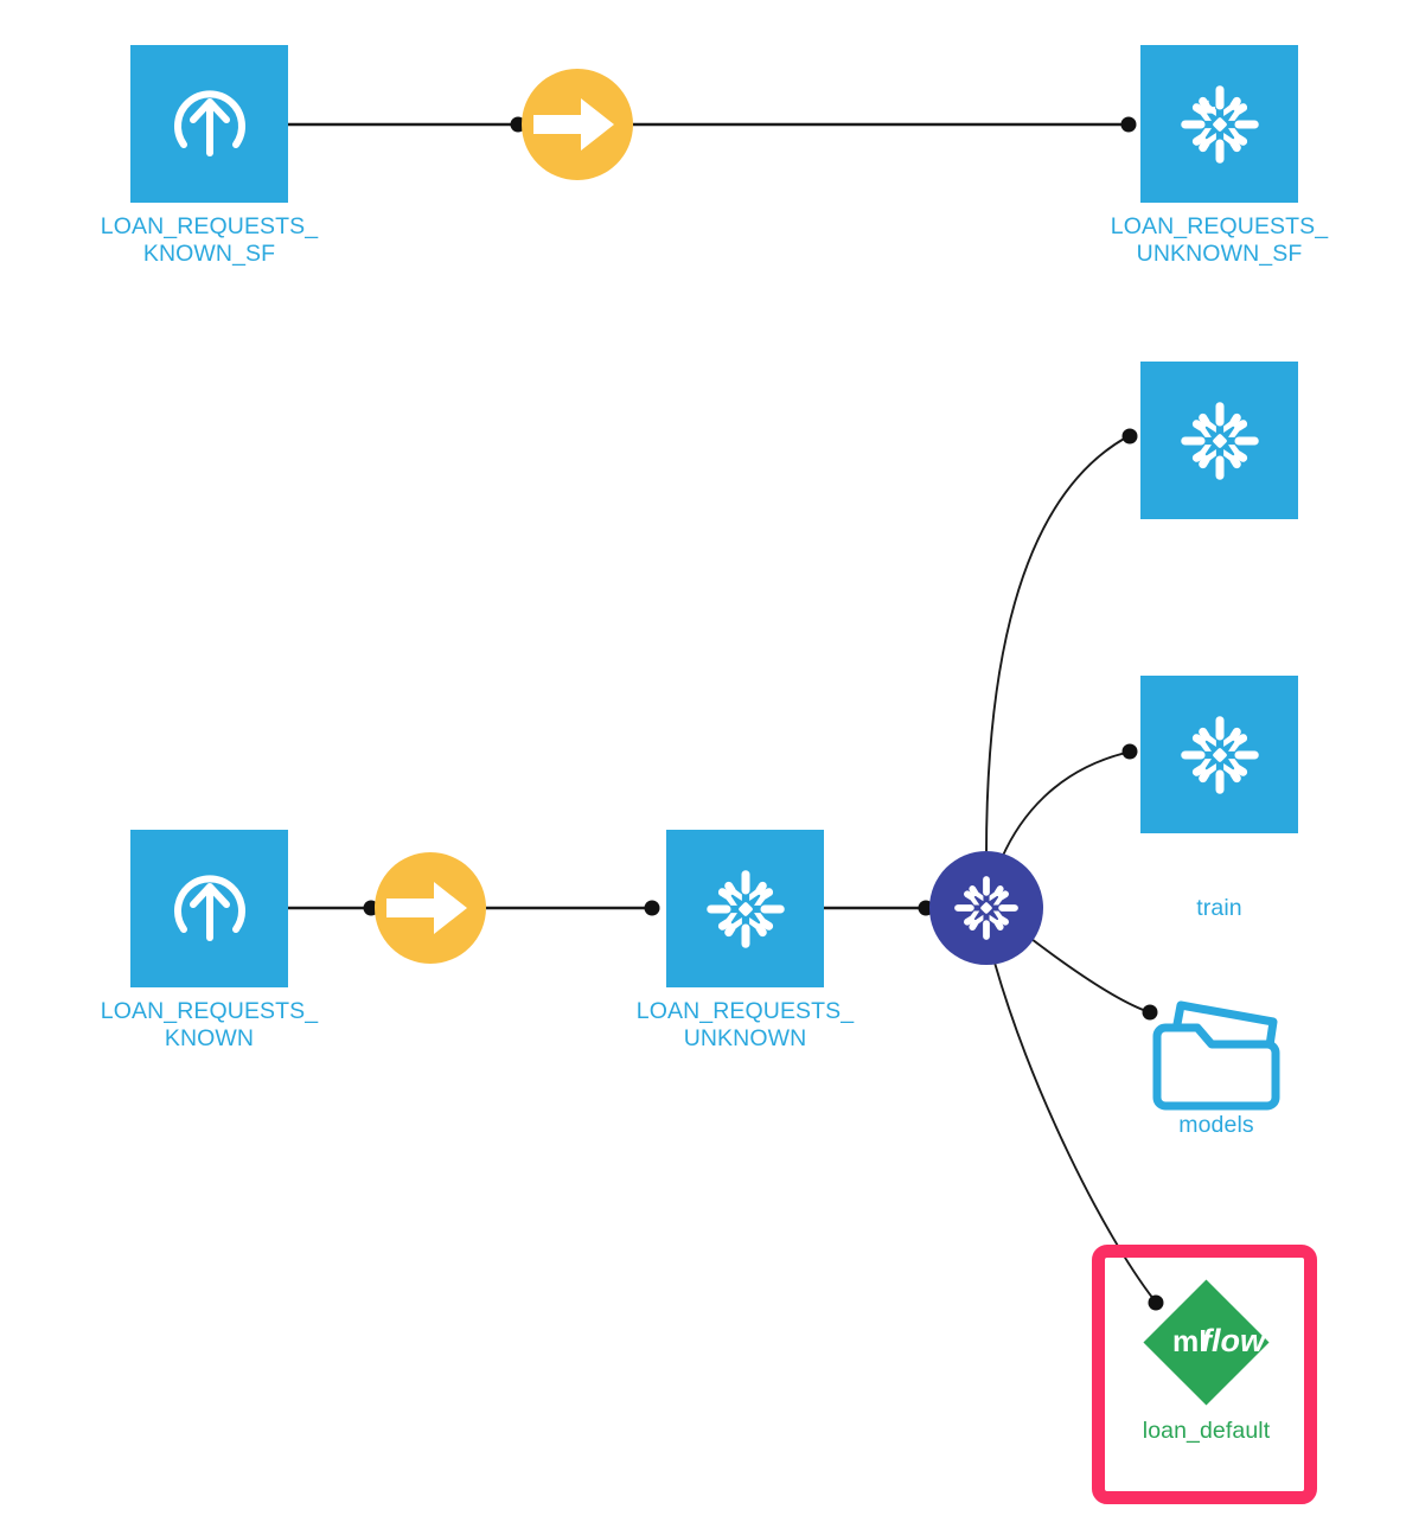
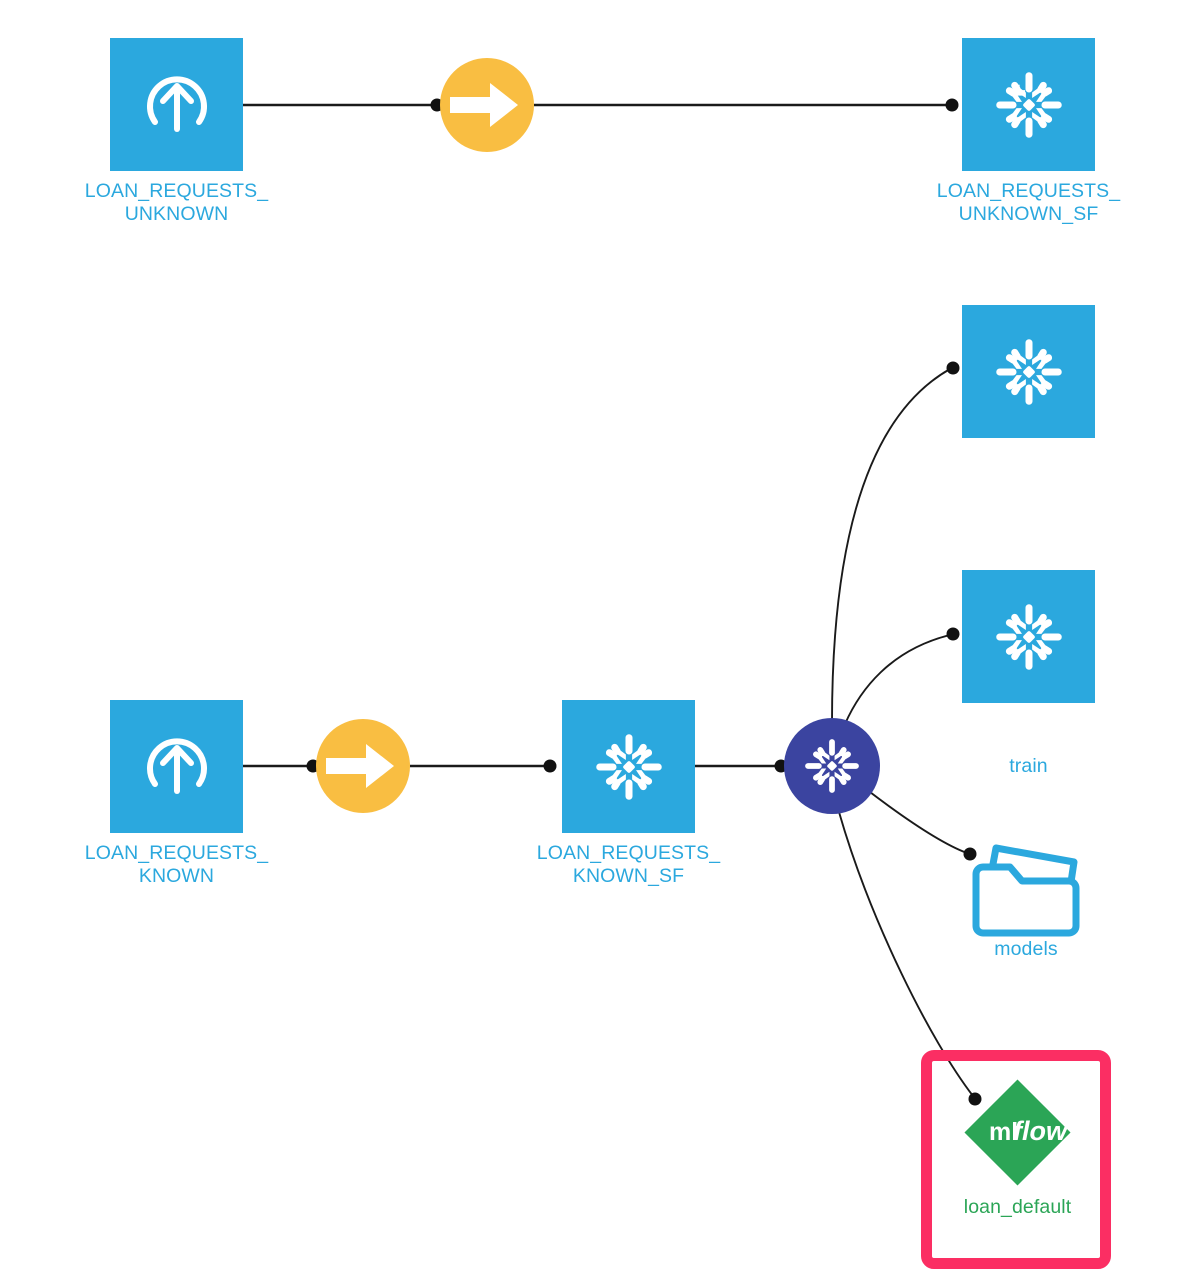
  LOAN_REQUESTS_
- KNOWN_SF
+ UNKNOWN
  LOAN_REQUESTS_
  UNKNOWN_SF
  train
  models
  LOAN_REQUESTS_
  KNOWN
  LOAN_REQUESTS_
- UNKNOWN
+ KNOWN_SF
  ml
  flow
  loan_default
